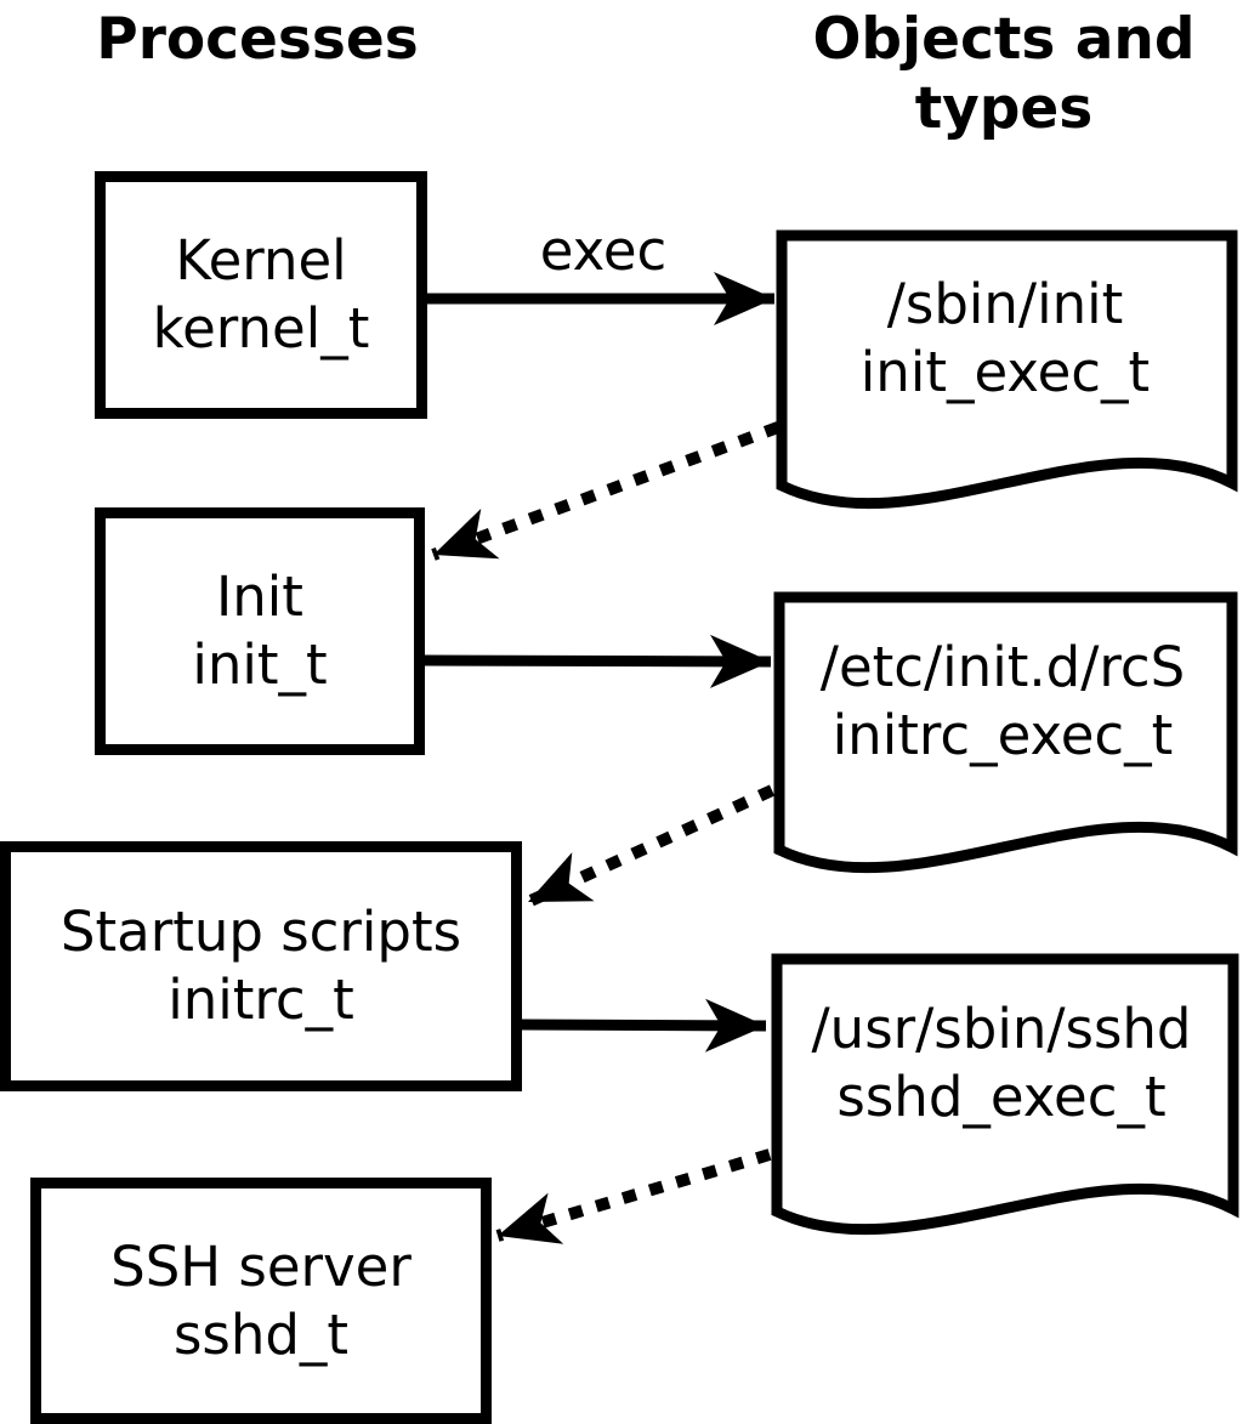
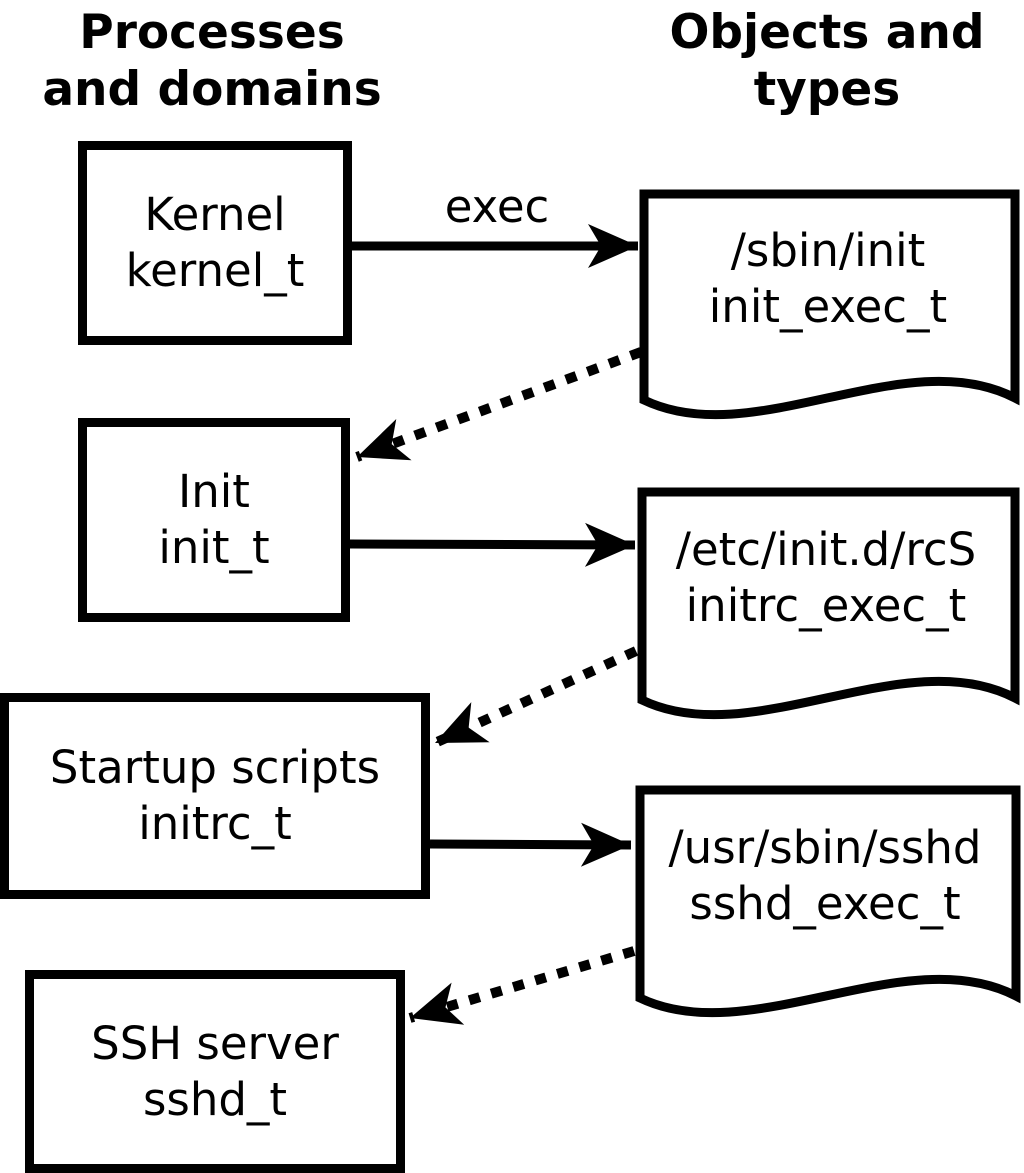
  Processes
+ and domains
  Objects and
  types
  Kernel
  kernel_t
  Init
  init_t
  Startup scripts
  initrc_t
  SSH server
  sshd_t
  /sbin/init
  init_exec_t
  /etc/init.d/rcS
  initrc_exec_t
  /usr/sbin/sshd
  sshd_exec_t
  exec
